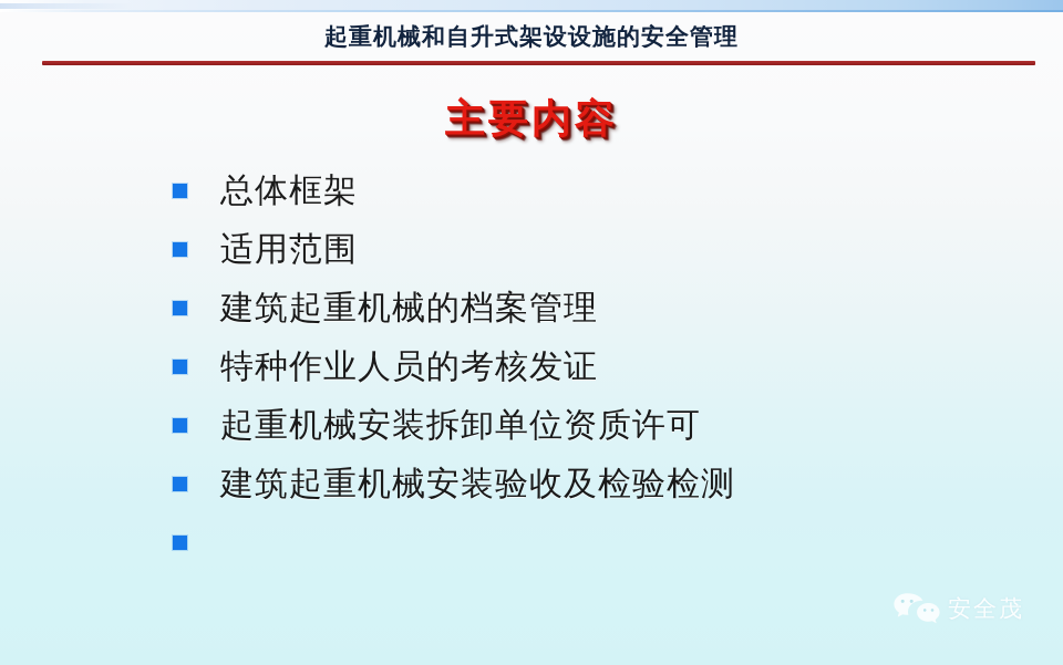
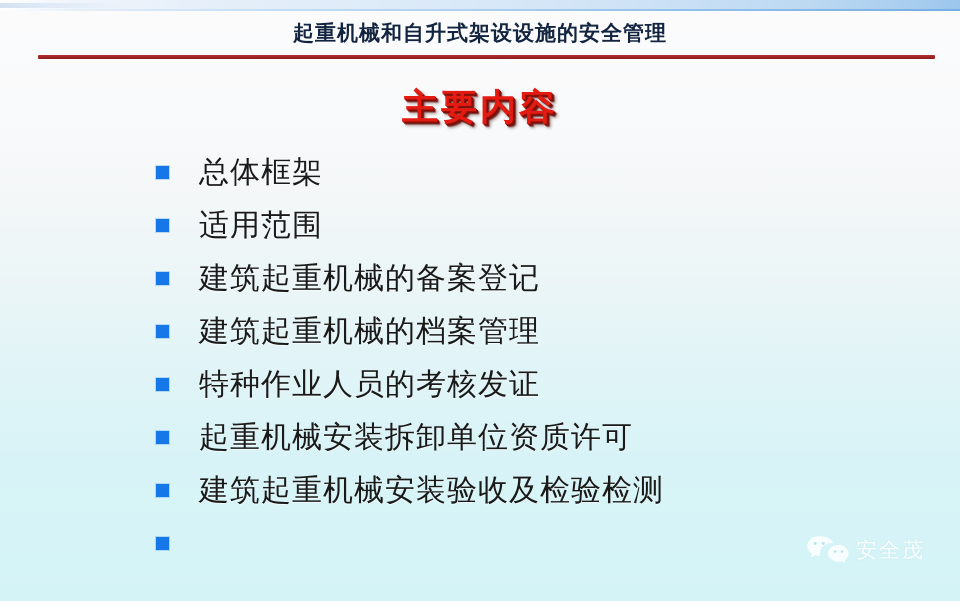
  起重机械和自升式架设设施的安全管理
  主要内容
  总体框架
  适用范围
+ 建筑起重机械的备案登记
  建筑起重机械的档案管理
  特种作业人员的考核发证
  起重机械安装拆卸单位资质许可
  建筑起重机械安装验收及检验检测
  安全茂
